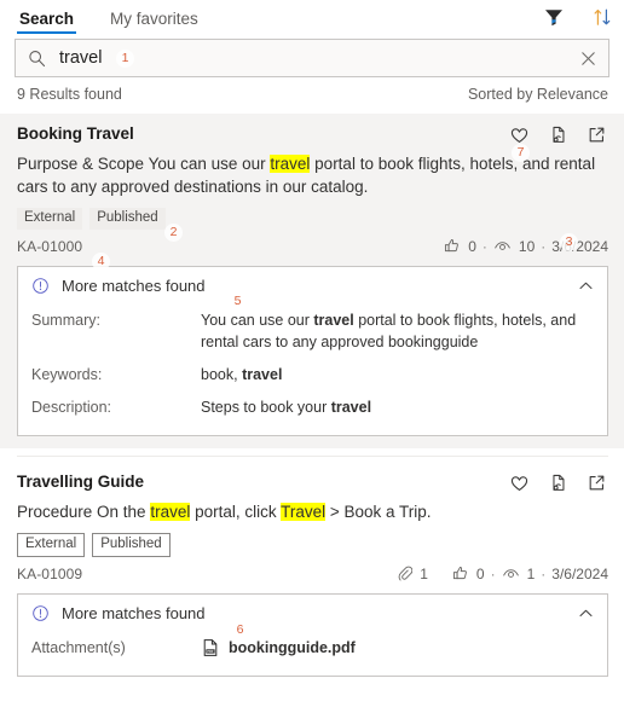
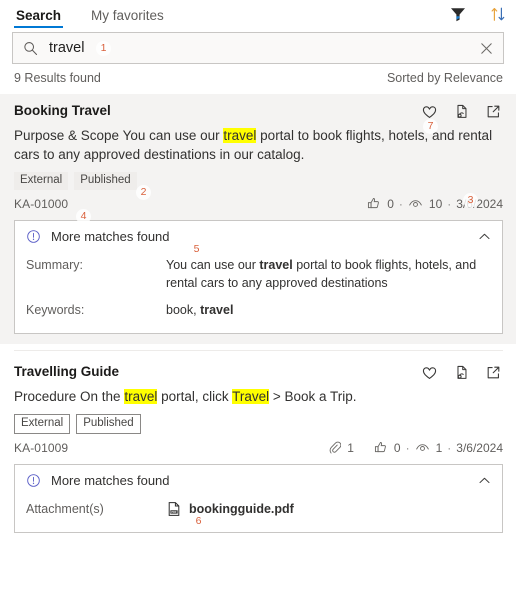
  Search
  My favorites
  travel
  9 Results found
  Sorted by Relevance
  Booking Travel
  Purpose & Scope You can use our travel portal to book flights, hotels, and rental cars to any approved destinations in our catalog.
  External
  Published
  KA-01000
  0
  ·
  10
  ·
  3/6/2024
  More matches found
  Summary:
- You can use our travel portal to book flights, hotels, and rental cars to any approved bookingguide
+ You can use our travel portal to book flights, hotels, and rental cars to any approved destinations
  Keywords:
  book, travel
- Description:
- Steps to book your travel
  Travelling Guide
  Procedure On the travel portal, click Travel > Book a Trip.
  External
  Published
  KA-01009
  1
  0
  ·
  1
  ·
  3/6/2024
  More matches found
  Attachment(s)
  bookingguide.pdf
  1
  2
  3
  4
  5
  6
  7
